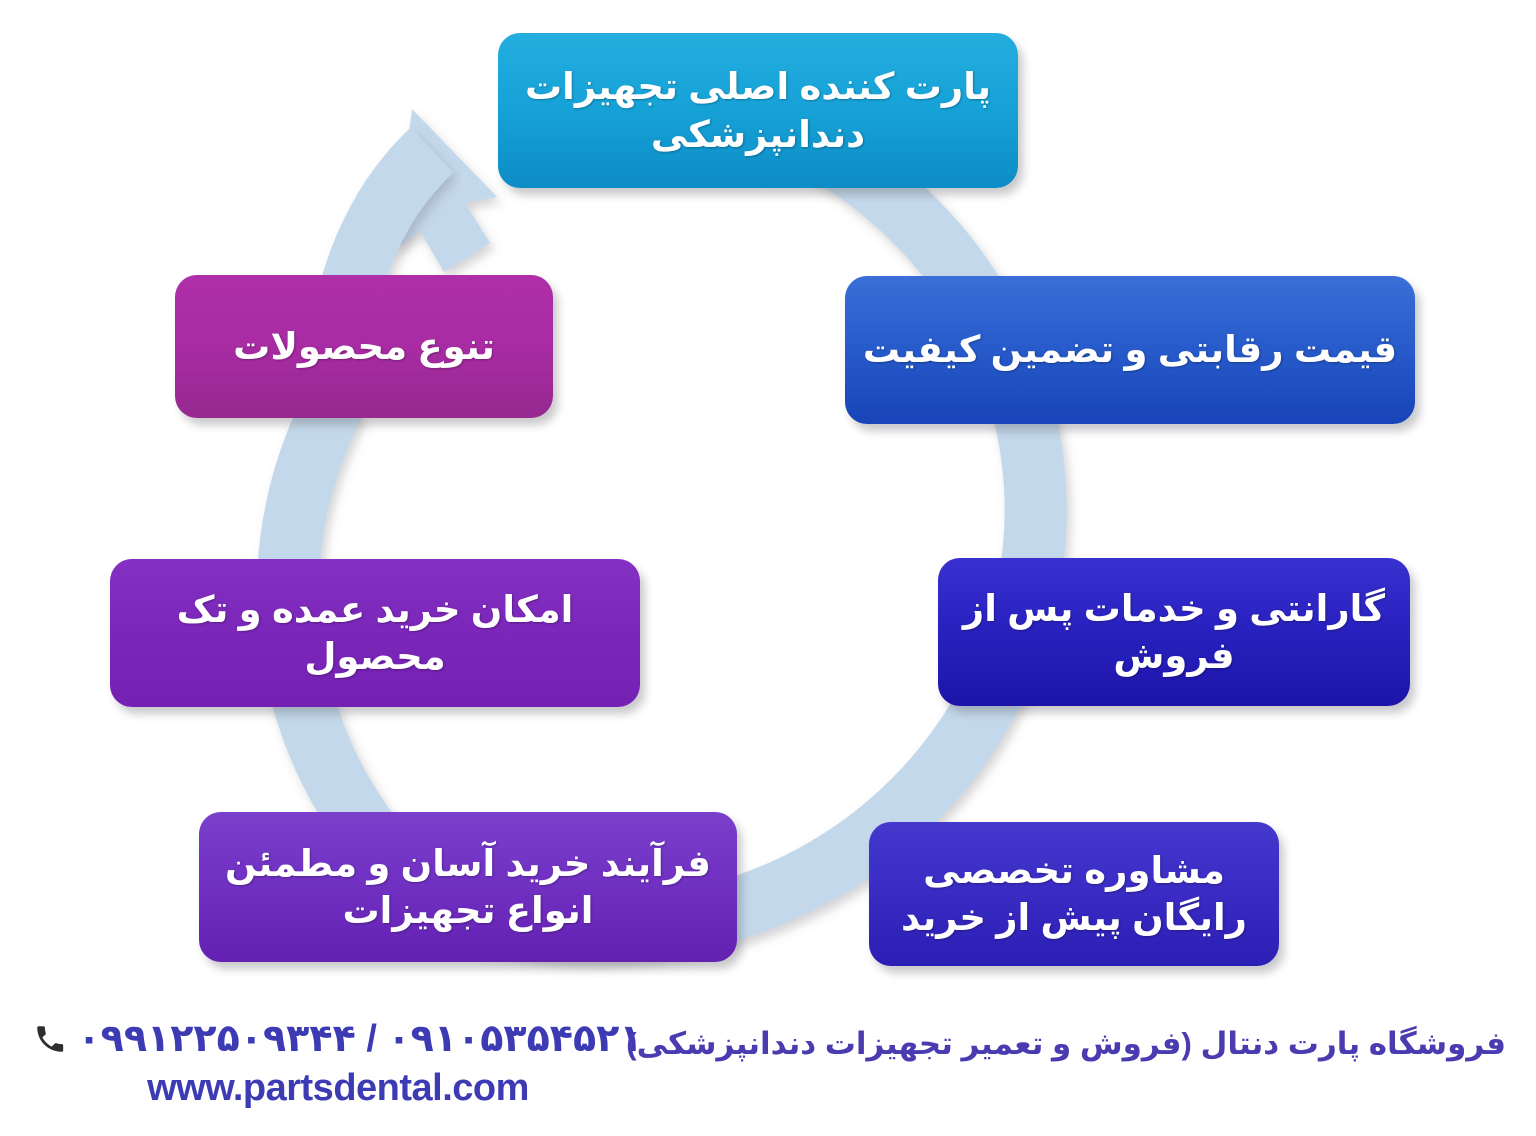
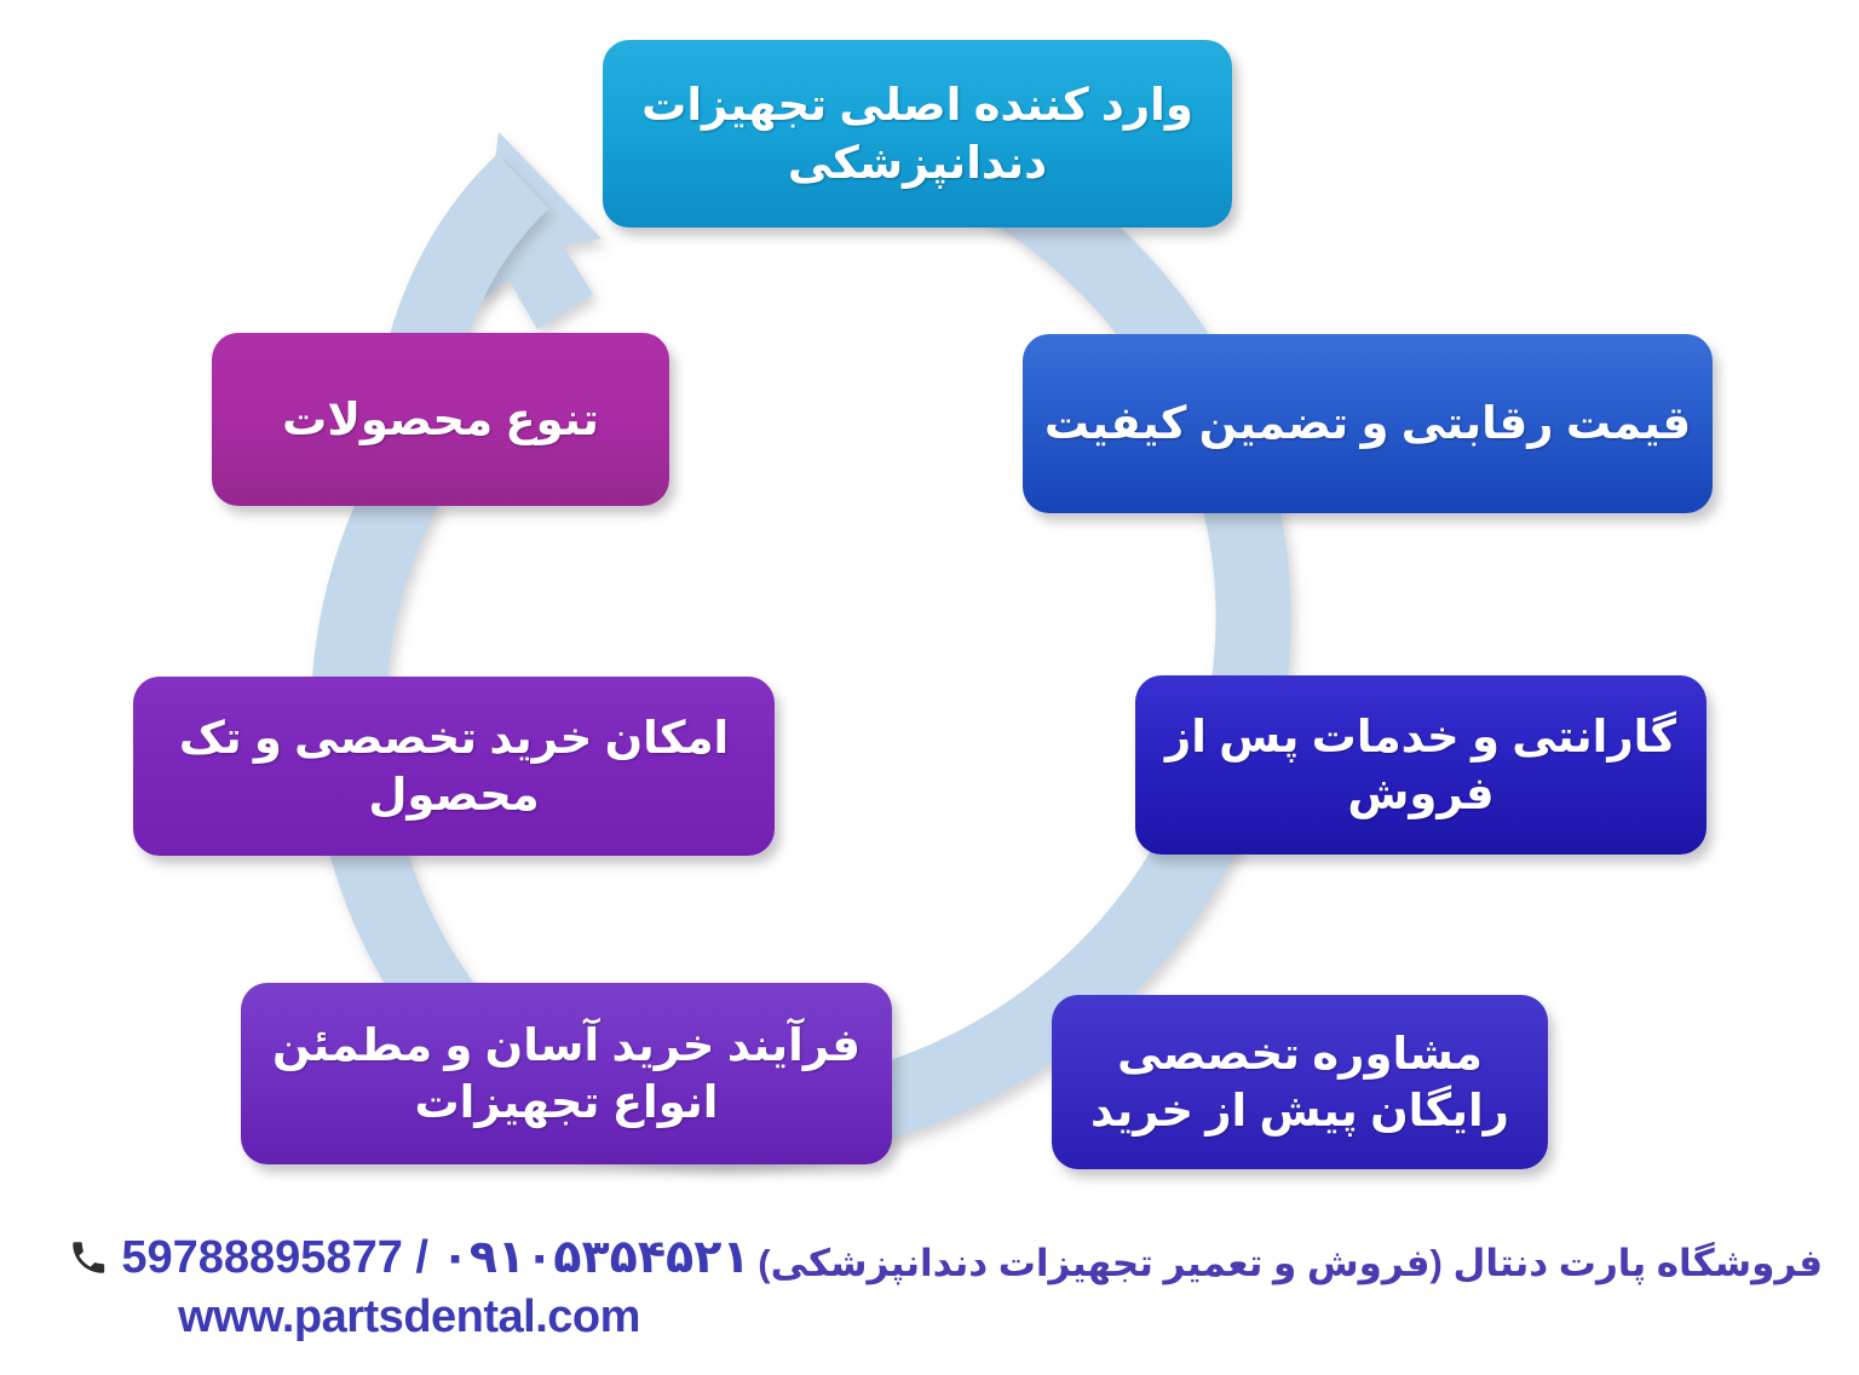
- پارت کننده اصلی تجهیزات دندانپزشکی
+ وارد کننده اصلی تجهیزات دندانپزشکی
  قیمت رقابتی و تضمین کیفیت
  گارانتی و خدمات پس از فروش
  مشاوره تخصصی رایگان پیش از خرید
  فرآیند خرید آسان و مطمئن انواع تجهیزات
- امکان خرید عمده و تک محصول
+ امکان خرید تخصصی و تک محصول
  تنوع محصولات
- ۰۹۹۱۲۲۵۰۹۳۴۴ / ۰۹۱۰۵۳۵۴۵۲۱
+ 59788895877 / ۰۹۱۰۵۳۵۴۵۲۱
  www.partsdental.com
  فروشگاه پارت دنتال (فروش و تعمیر تجهیزات دندانپزشکی)
